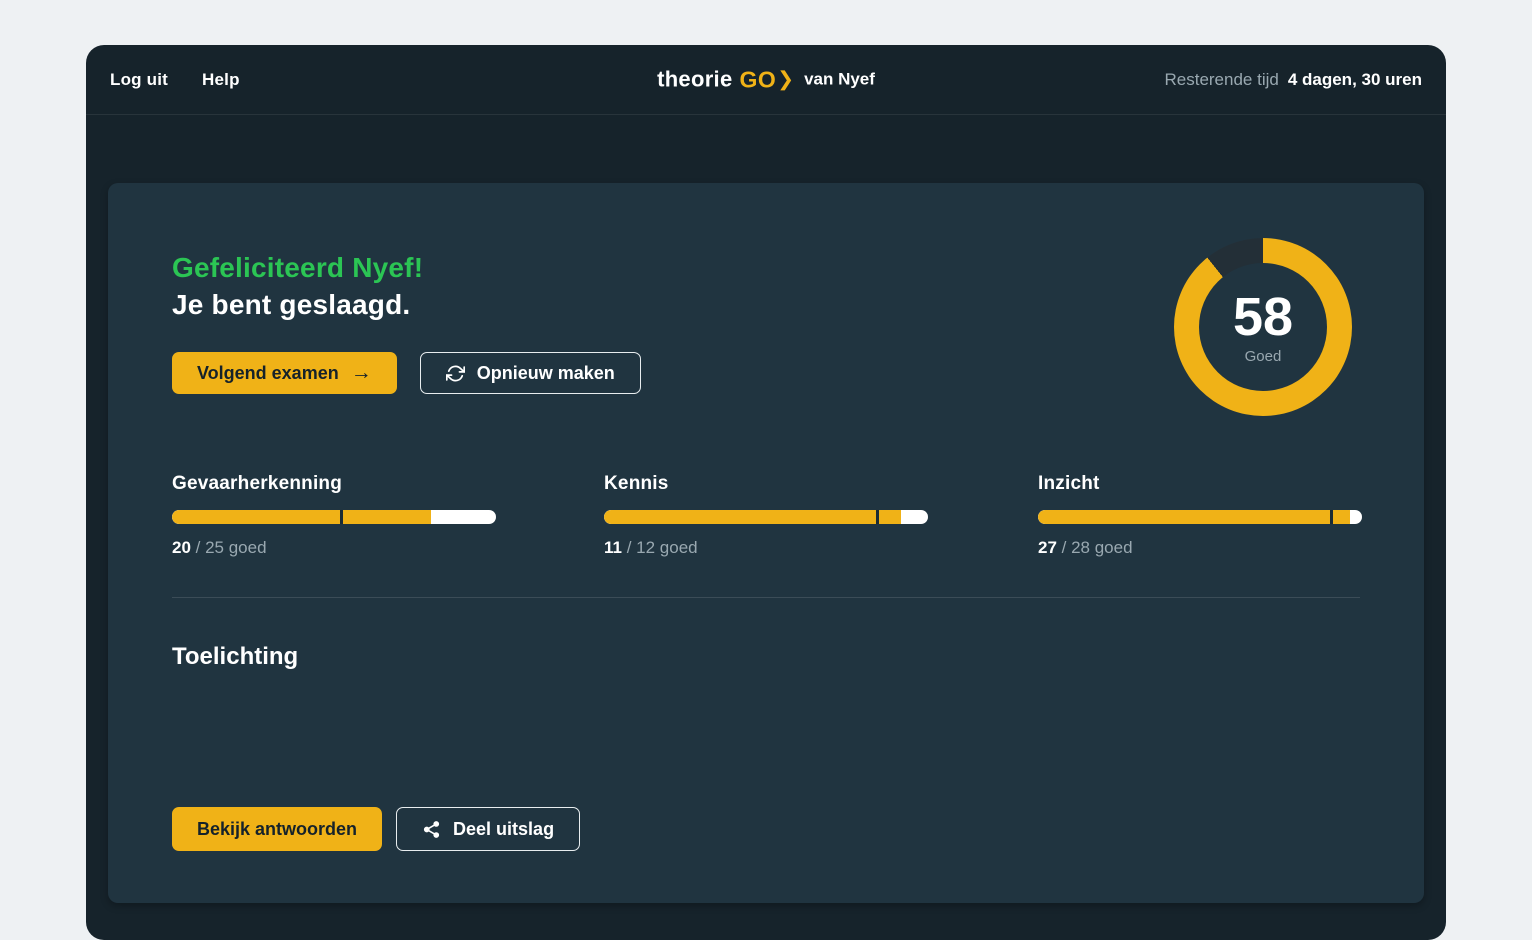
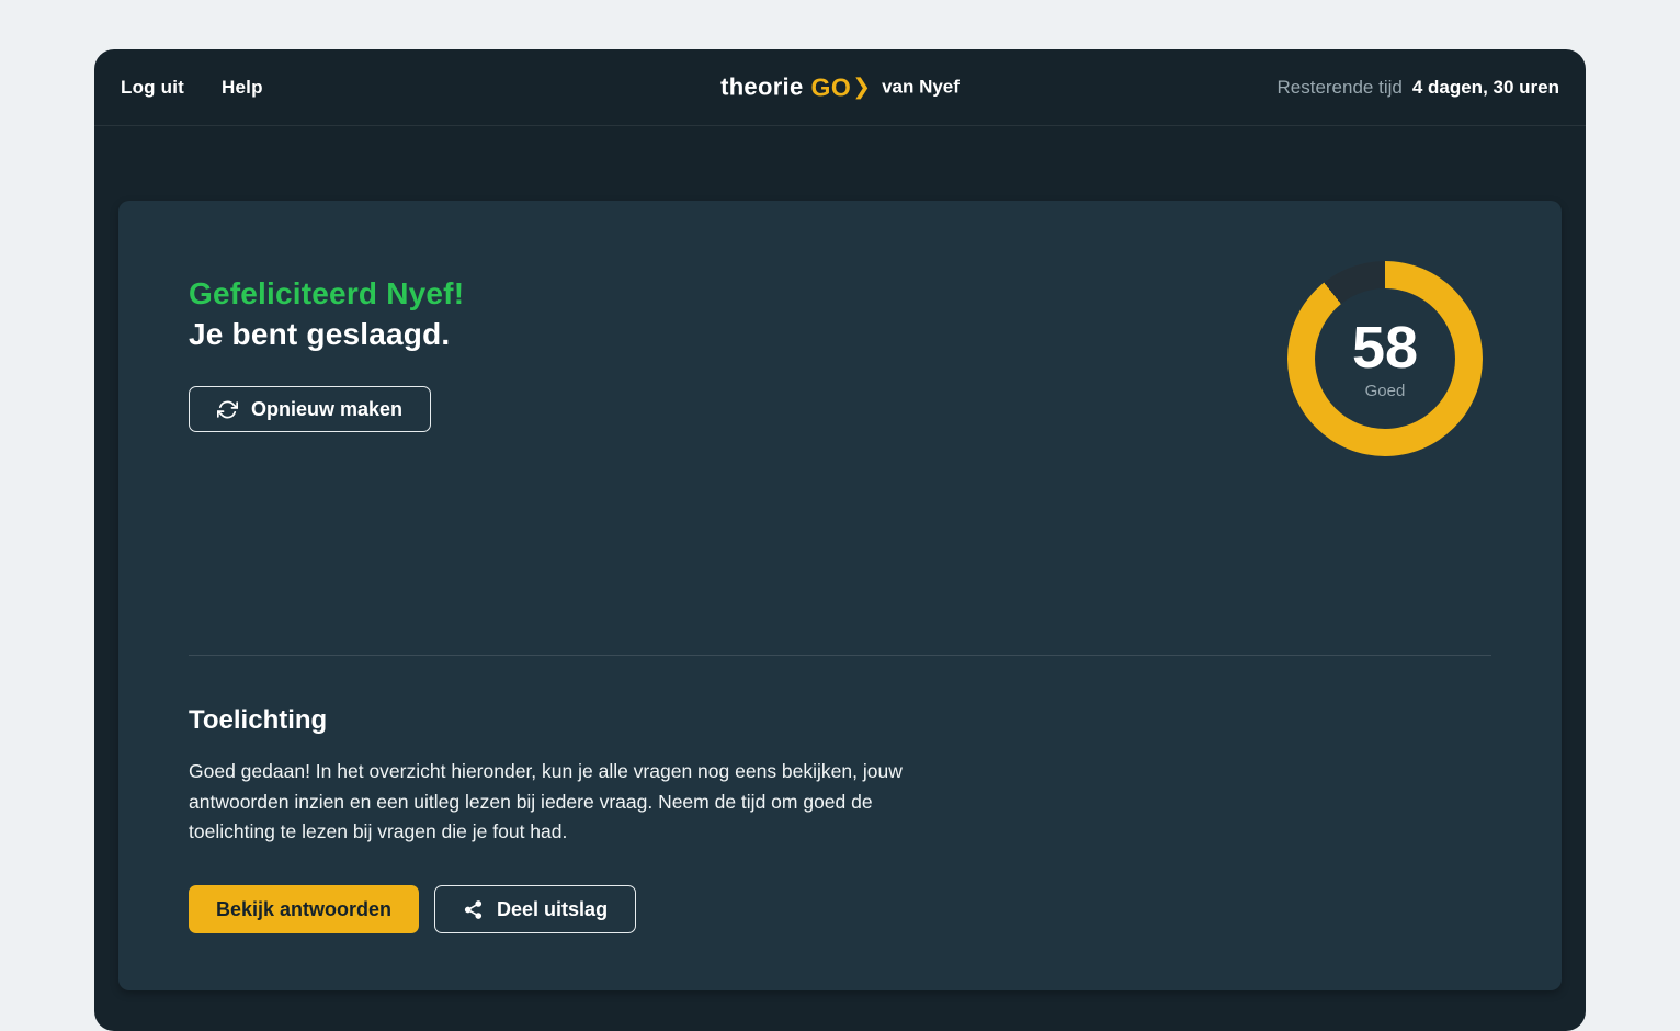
  Log uit
  Help
  theorie
  GO
  ❯
  van Nyef
  Resterende tijd
  4 dagen, 30 uren
  Gefeliciteerd Nyef!
  Je bent geslaagd.
- Volgend examen
- →
  Opnieuw maken
  58
  Goed
- Gevaarherkenning
- 20 / 25 goed
- Kennis
- 11 / 12 goed
- Inzicht
- 27 / 28 goed
  Toelichting
+ Goed gedaan! In het overzicht hieronder, kun je alle vragen nog eens bekijken, jouw antwoorden inzien en een uitleg lezen bij iedere vraag. Neem de tijd om goed de toelichting te lezen bij vragen die je fout had.
  Bekijk antwoorden
  Deel uitslag
